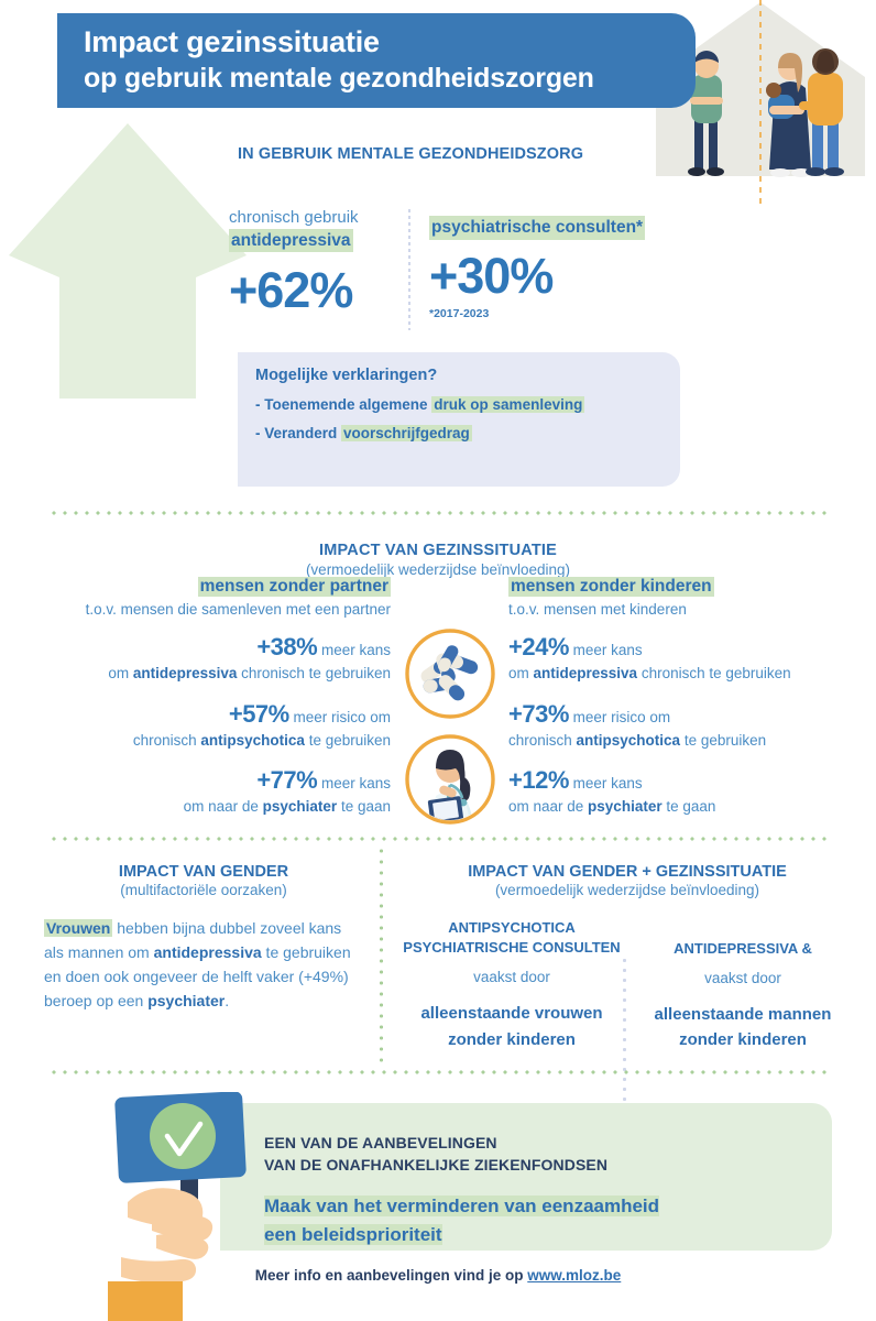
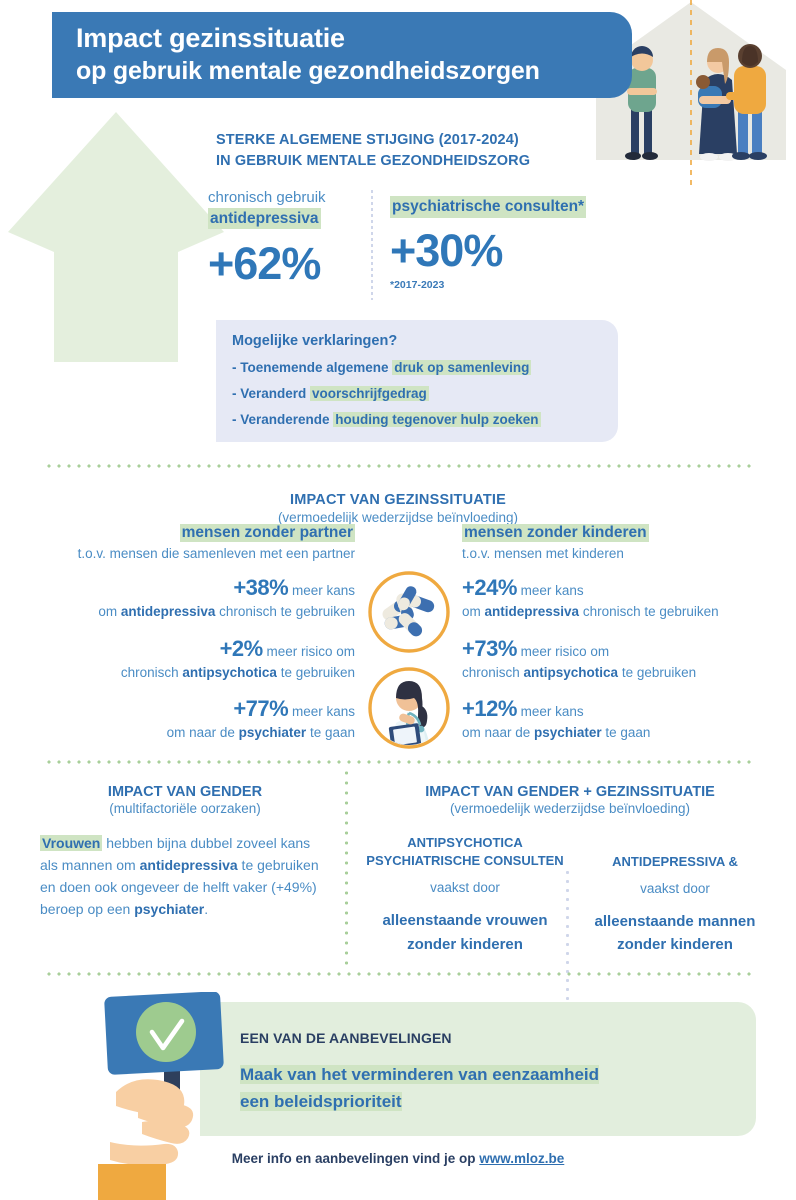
  Impact gezinssituatie
  op gebruik mentale gezondheidszorgen
+ STERKE ALGEMENE STIJGING (2017-2024)
  IN GEBRUIK MENTALE GEZONDHEIDSZORG
  chronisch gebruik
  antidepressiva
  +62%
  psychiatrische consulten*
  +30%
  *2017-2023
  Mogelijke verklaringen?
  - Toenemende algemene druk op samenleving
  - Veranderd voorschrijfgedrag
+ - Veranderende houding tegenover hulp zoeken
  IMPACT VAN GEZINSSITUATIE
  (vermoedelijk wederzijdse beïnvloeding)
  mensen zonder partner
  t.o.v. mensen die samenleven met een partner
  +38% meer kans
  om antidepressiva chronisch te gebruiken
- +57% meer risico om
+ +2% meer risico om
  chronisch antipsychotica te gebruiken
  +77% meer kans
  om naar de psychiater te gaan
  mensen zonder kinderen
  t.o.v. mensen met kinderen
  +24% meer kans
  om antidepressiva chronisch te gebruiken
  +73% meer risico om
  chronisch antipsychotica te gebruiken
  +12% meer kans
  om naar de psychiater te gaan
  IMPACT VAN GENDER
  (multifactoriële oorzaken)
  Vrouwen hebben bijna dubbel zoveel kans als mannen om antidepressiva te gebruiken en doen ook ongeveer de helft vaker (+49%) beroep op een psychiater.
  IMPACT VAN GENDER + GEZINSSITUATIE
  (vermoedelijk wederzijdse beïnvloeding)
  ANTIPSYCHOTICA
  PSYCHIATRISCHE CONSULTEN
  vaakst door
  alleenstaande vrouwen
  zonder kinderen
  ANTIDEPRESSIVA &
  vaakst door
  alleenstaande mannen
  zonder kinderen
  EEN VAN DE AANBEVELINGEN
- VAN DE ONAFHANKELIJKE ZIEKENFONDSEN
  Maak van het verminderen van eenzaamheid
  een beleidsprioriteit
  Meer info en aanbevelingen vind je op www.mloz.be
